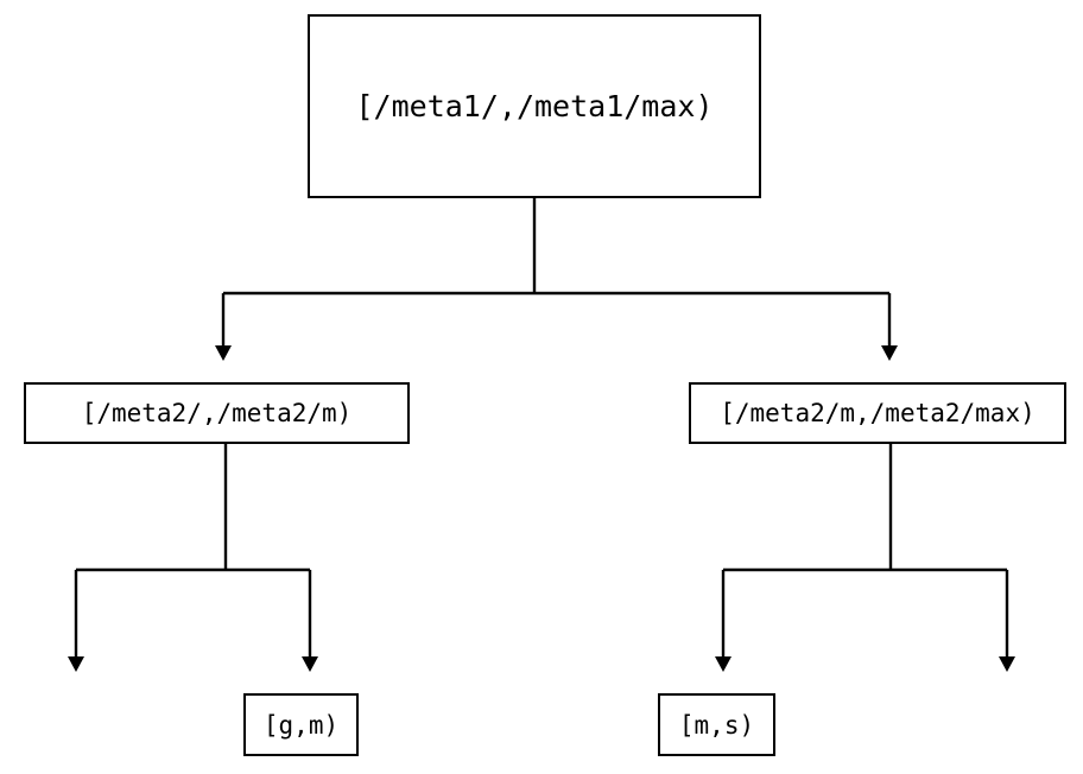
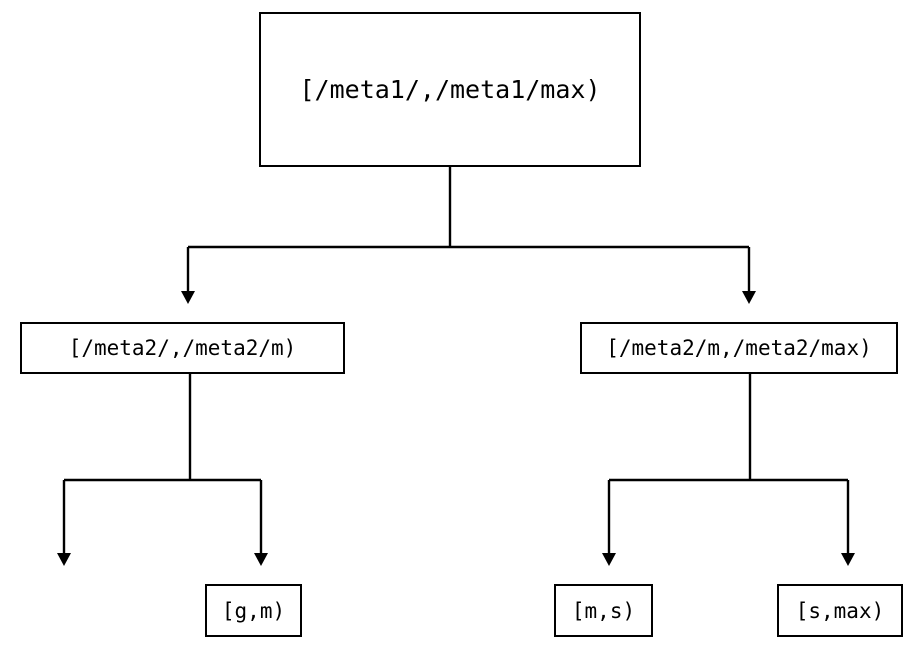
  [/meta1/,/meta1/max)
  [/meta2/,/meta2/m)
  [/meta2/m,/meta2/max)
  [g,m)
  [m,s)
+ [s,max)
